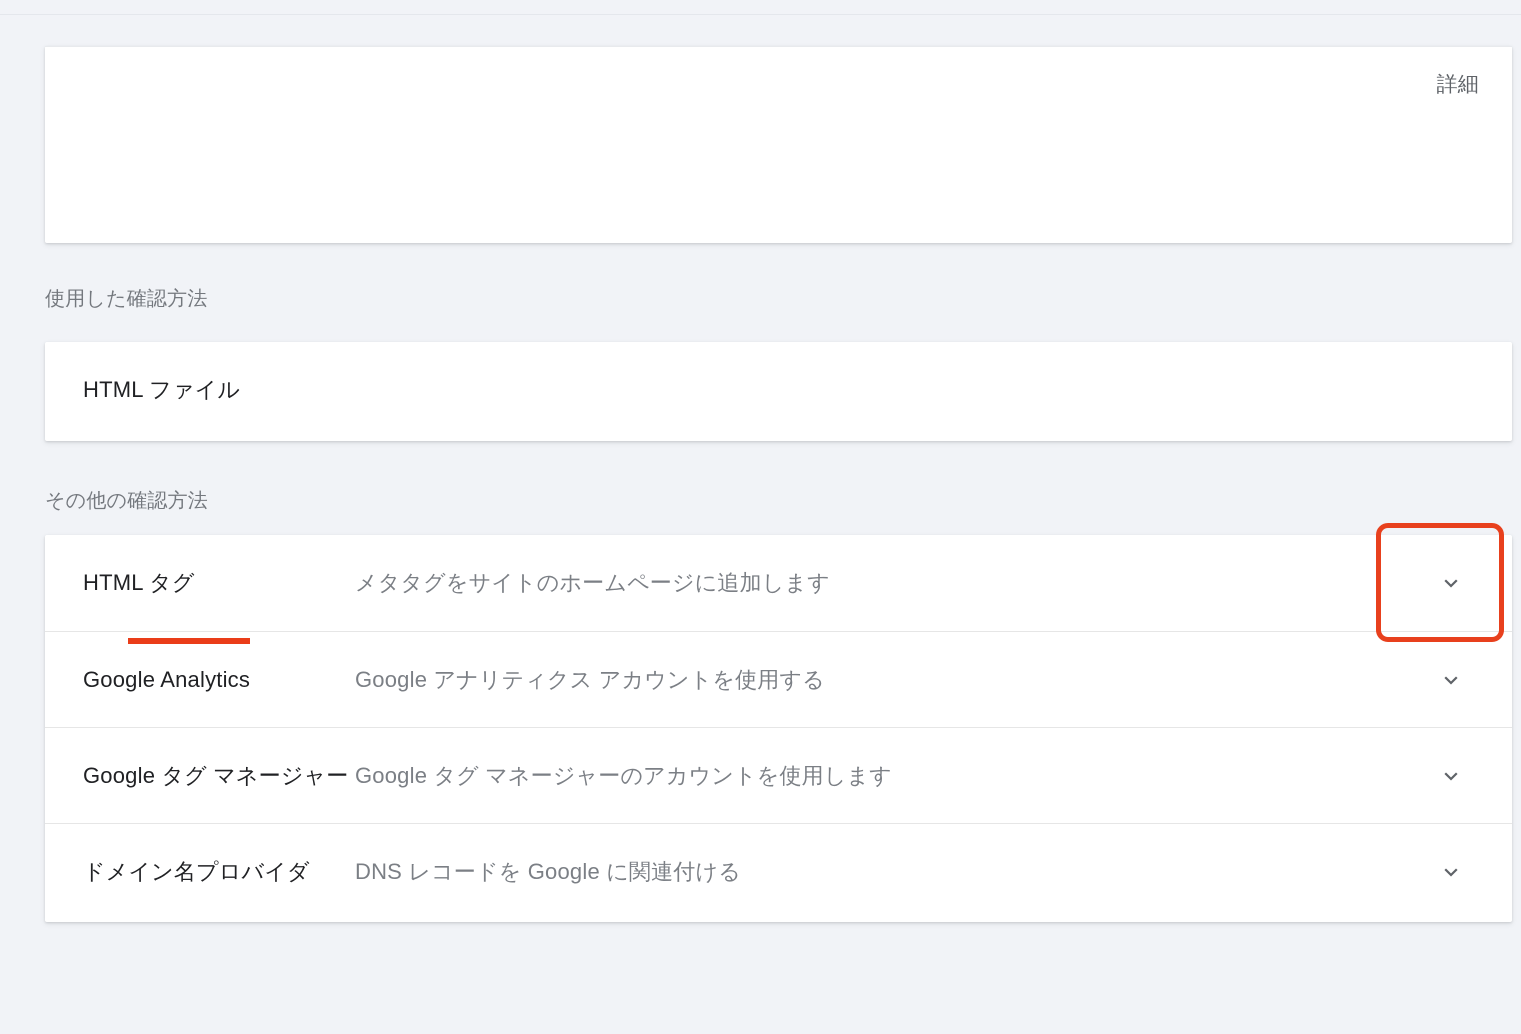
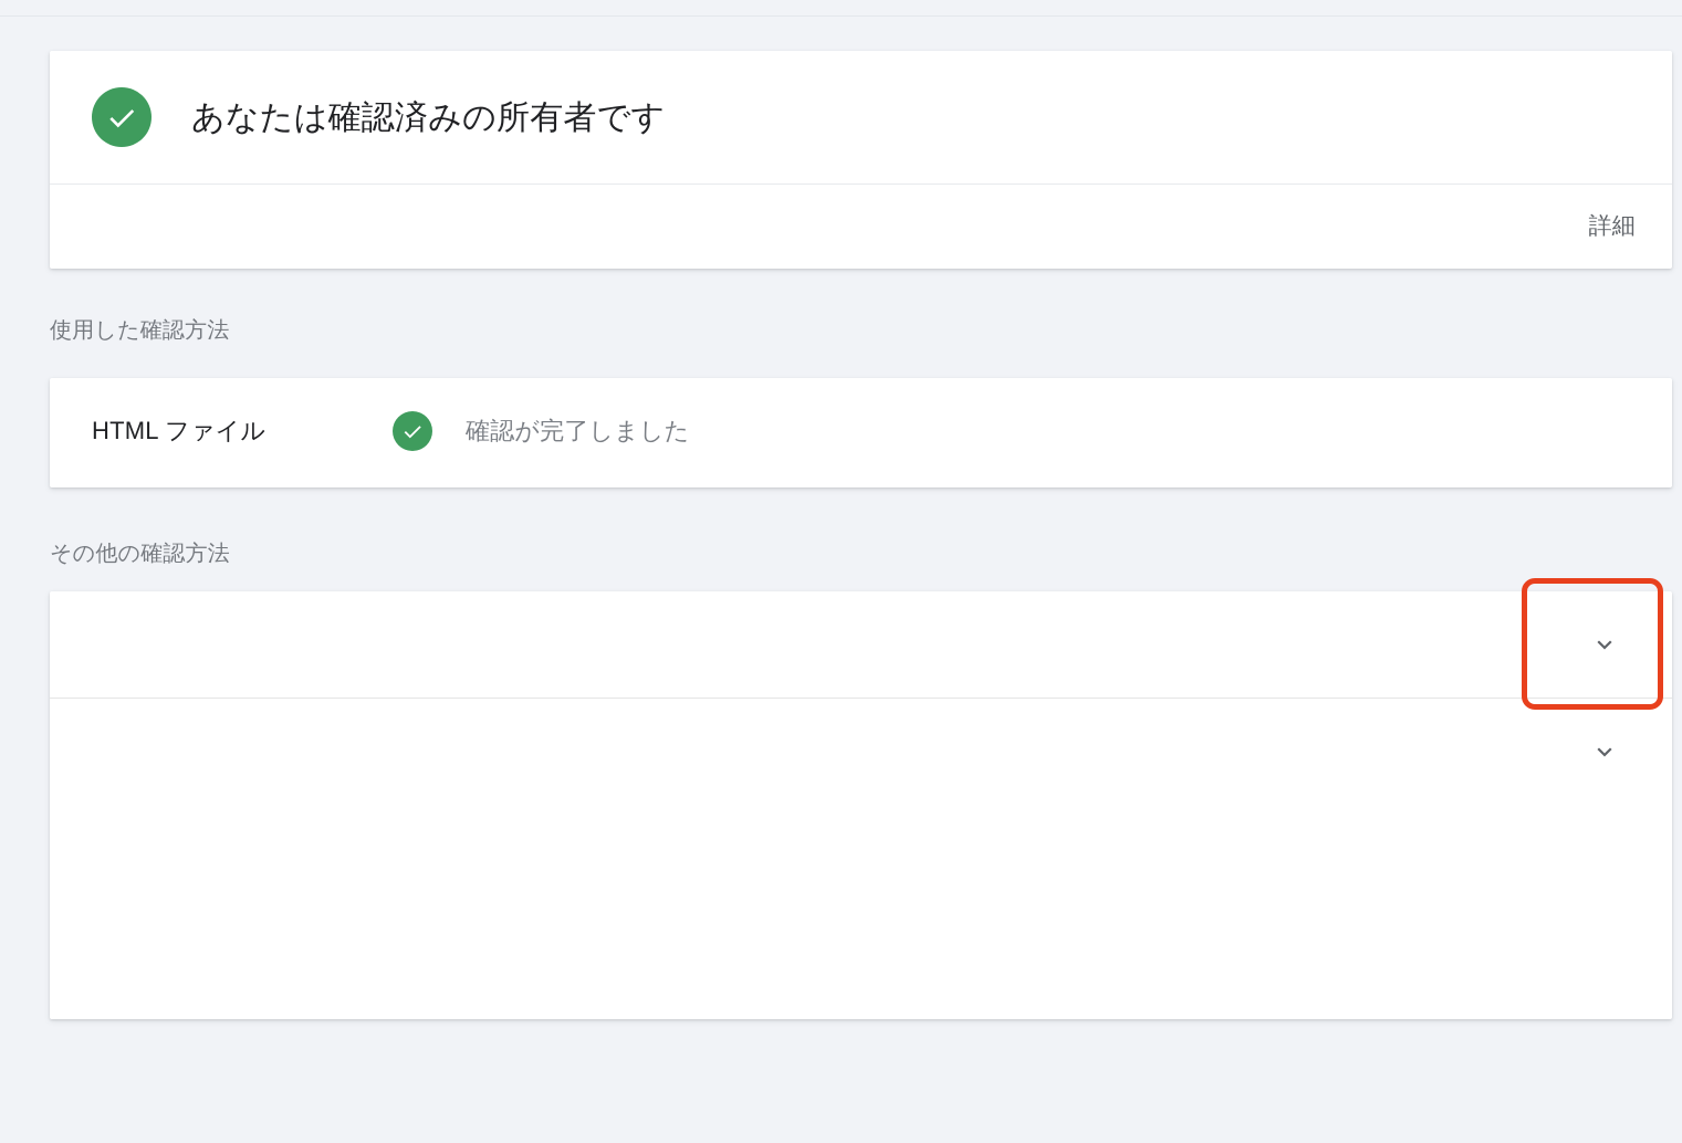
+ あなたは確認済みの所有者です
  詳細
  使用した確認方法
  HTML ファイル
+ 確認が完了しました
  その他の確認方法
- HTML タグ
- メタタグをサイトのホームページに追加します
- Google Analytics
- Google アナリティクス アカウントを使用する
- Google タグ マネージャー
- Google タグ マネージャーのアカウントを使用します
- ドメイン名プロバイダ
- DNS レコードを Google に関連付ける
